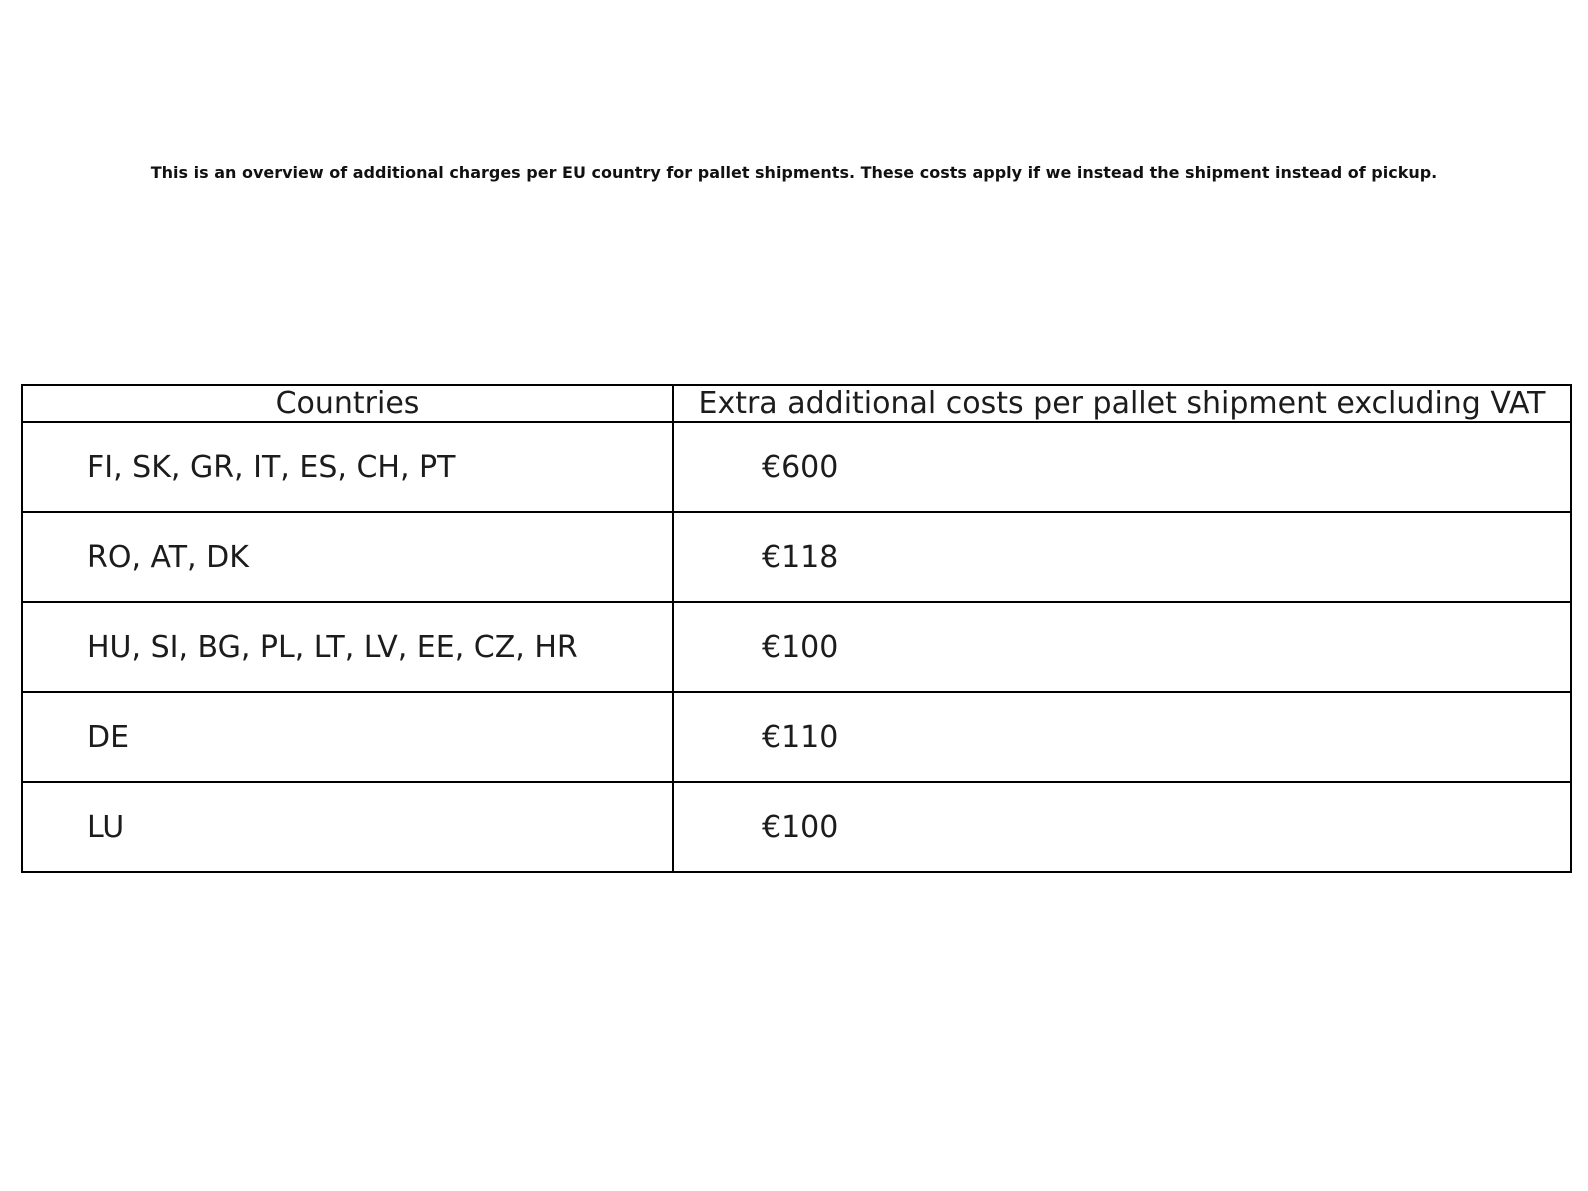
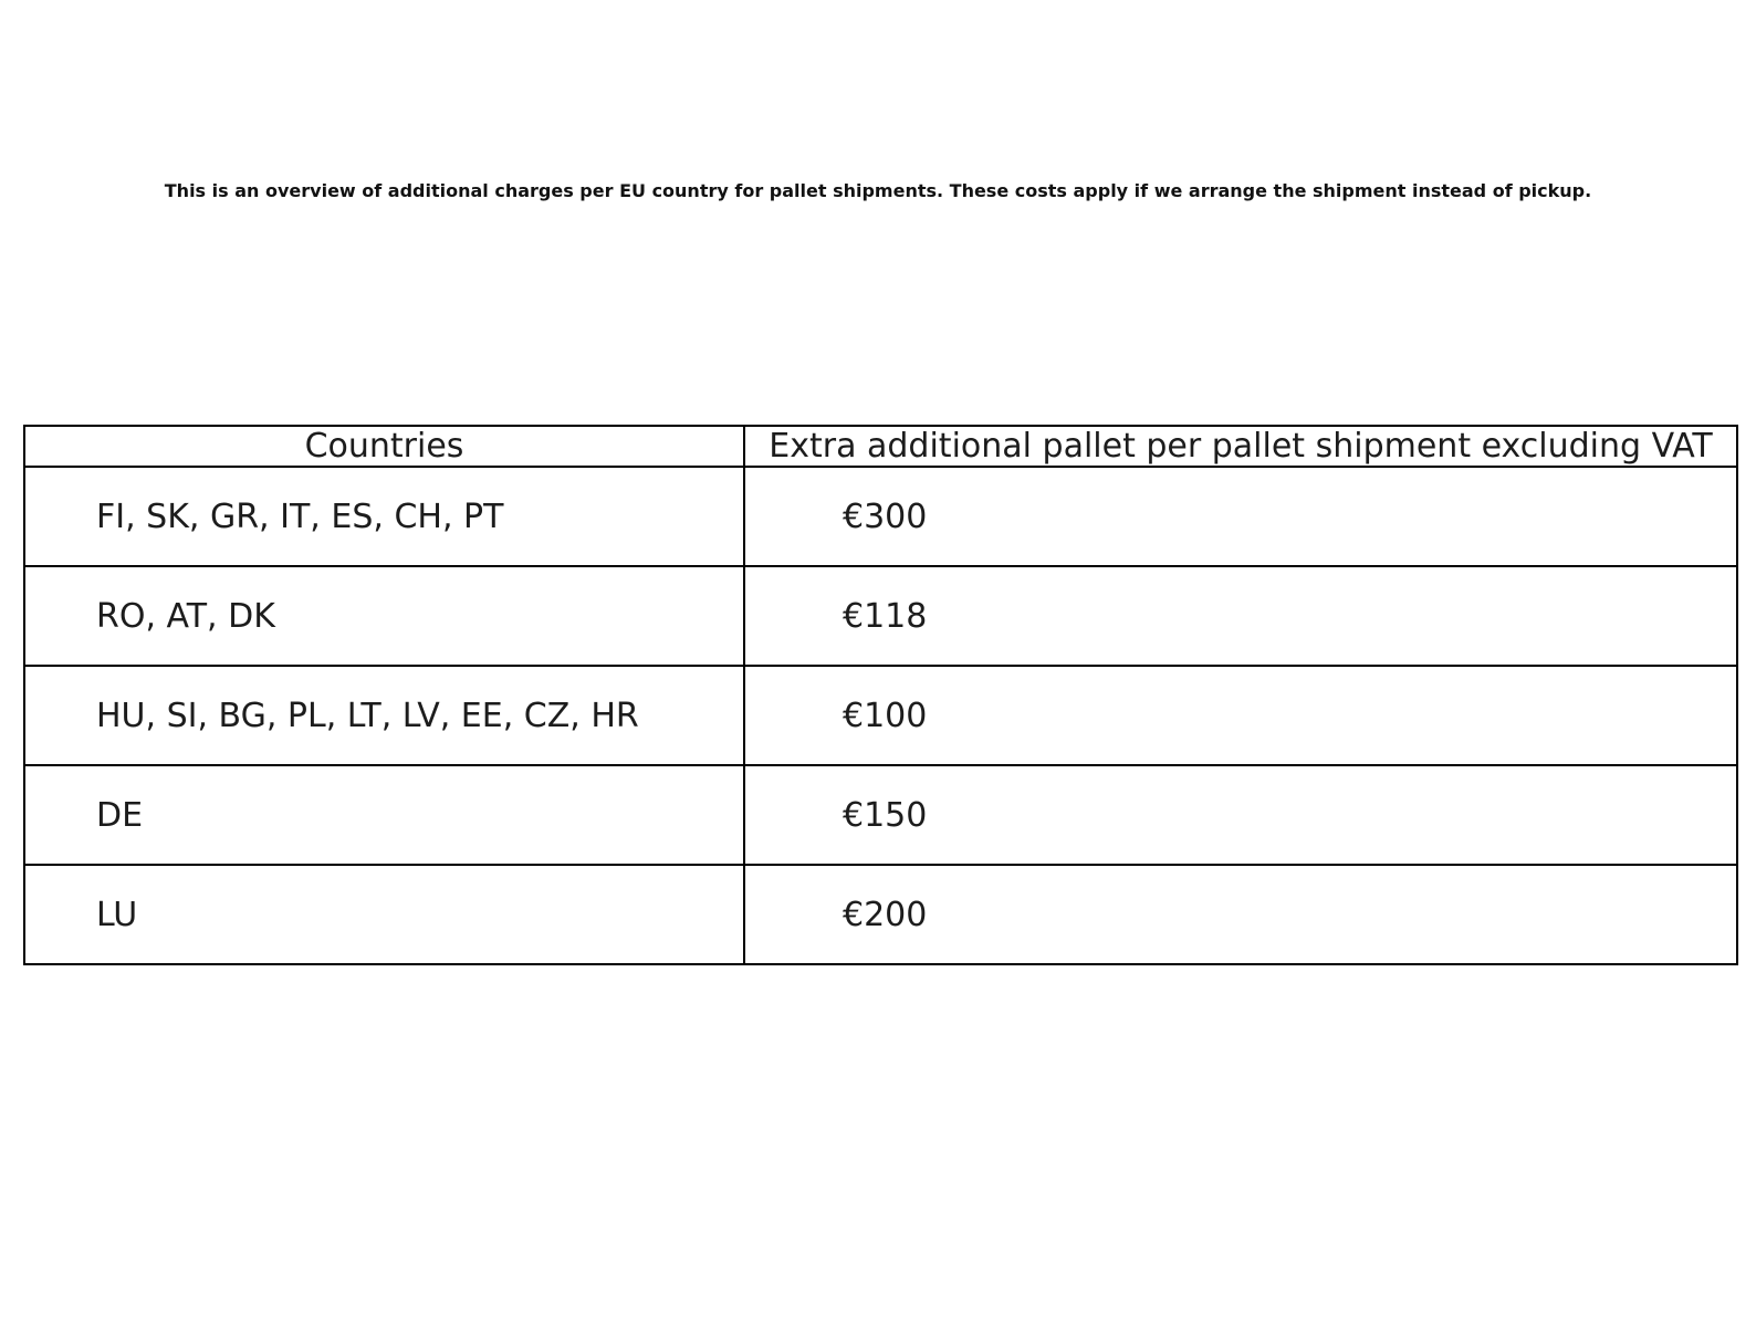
- This is an overview of additional charges per EU country for pallet shipments. These costs apply if we instead the shipment instead of pickup.
+ This is an overview of additional charges per EU country for pallet shipments. These costs apply if we arrange the shipment instead of pickup.
- Countries	Extra additional costs per pallet shipment excluding VAT
+ Countries	Extra additional pallet per pallet shipment excluding VAT
- FI, SK, GR, IT, ES, CH, PT	€600
+ FI, SK, GR, IT, ES, CH, PT	€300
  RO, AT, DK	€118
  HU, SI, BG, PL, LT, LV, EE, CZ, HR	€100
- DE	€110
+ DE	€150
- LU	€100
+ LU	€200
